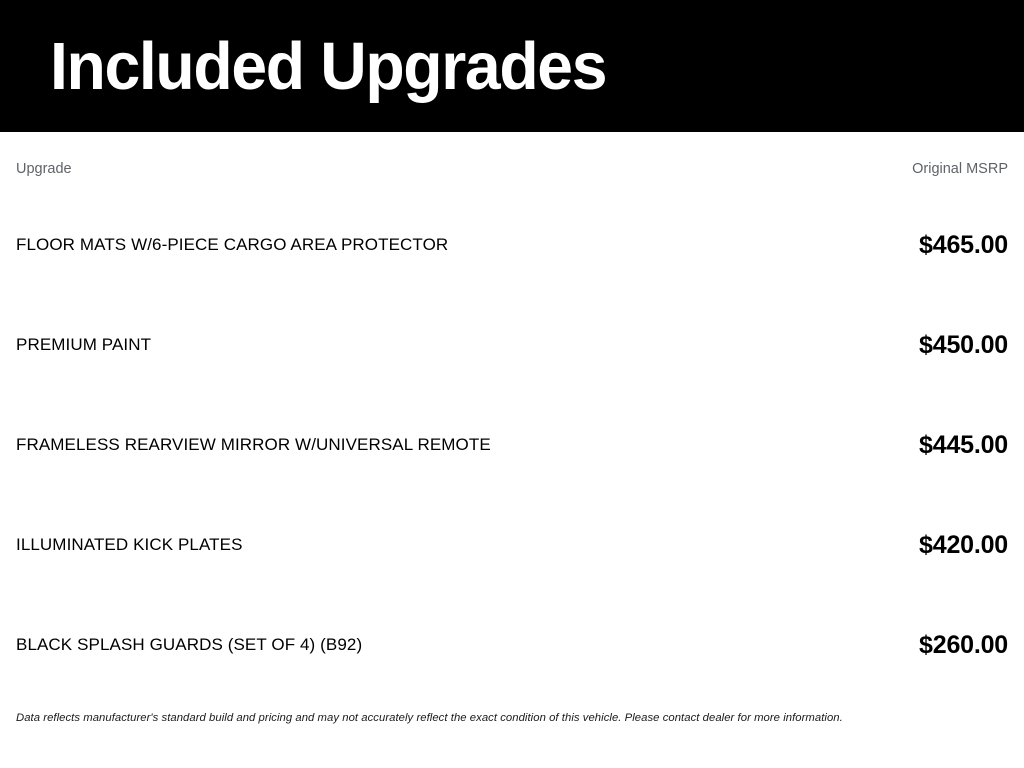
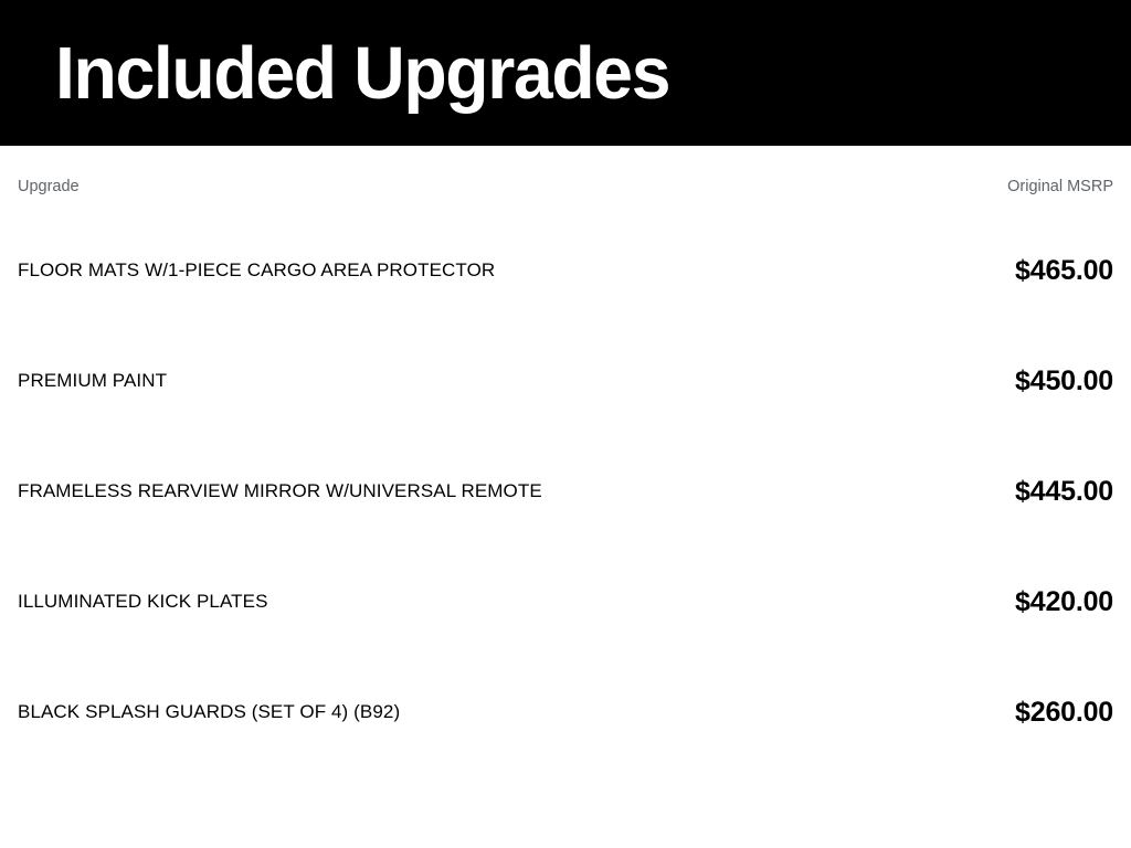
  Included Upgrades
  Upgrade
  Original MSRP
- FLOOR MATS W/6-PIECE CARGO AREA PROTECTOR
+ FLOOR MATS W/1-PIECE CARGO AREA PROTECTOR
  $465.00
  PREMIUM PAINT
  $450.00
  FRAMELESS REARVIEW MIRROR W/UNIVERSAL REMOTE
  $445.00
  ILLUMINATED KICK PLATES
  $420.00
  BLACK SPLASH GUARDS (SET OF 4) (B92)
  $260.00
- Data reflects manufacturer's standard build and pricing and may not accurately reflect the exact condition of this vehicle. Please contact dealer for more information.
